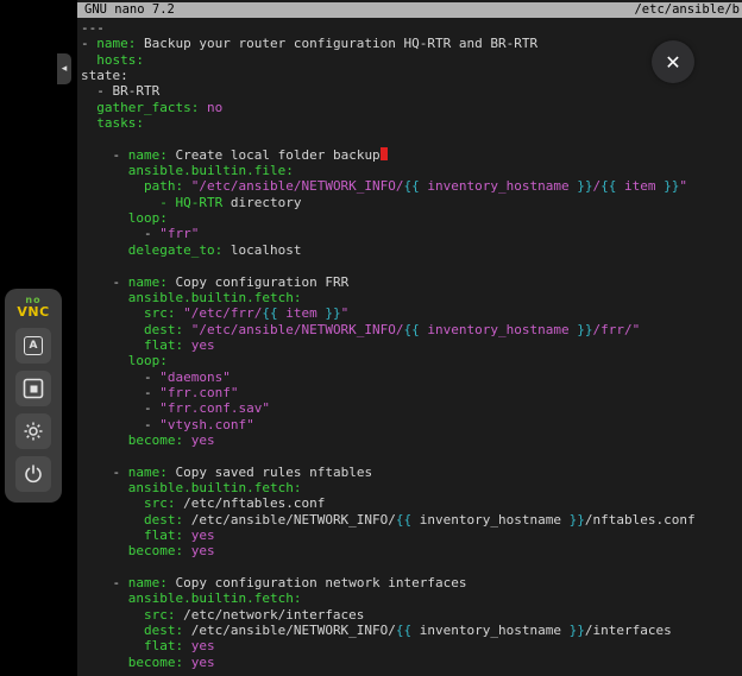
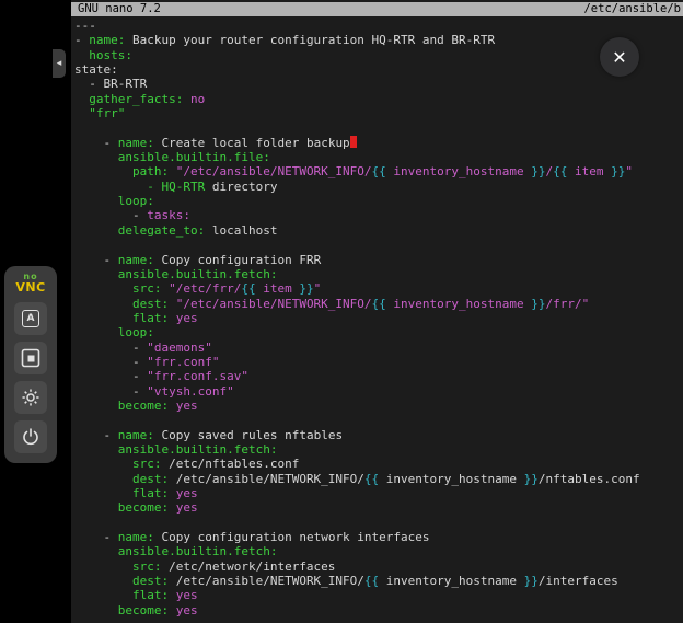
  GNU nano 7.2
  /etc/ansible/b
  ---
  - name: Backup your router configuration HQ-RTR and BR-RTR
  hosts:
  state:
  - BR-RTR
  gather_facts: no
- tasks:
+ "frr"
  - name: Create local folder backup
  ansible.builtin.file:
  path: "/etc/ansible/NETWORK_INFO/{{ inventory_hostname }}/{{ item }}"
  - HQ-RTR directory
  loop:
- - "frr"
+ - tasks:
  delegate_to: localhost
  - name: Copy configuration FRR
  ansible.builtin.fetch:
  src: "/etc/frr/{{ item }}"
  dest: "/etc/ansible/NETWORK_INFO/{{ inventory_hostname }}/frr/"
  flat: yes
  loop:
  - "daemons"
  - "frr.conf"
  - "frr.conf.sav"
  - "vtysh.conf"
  become: yes
  - name: Copy saved rules nftables
  ansible.builtin.fetch:
  src: /etc/nftables.conf
  dest: /etc/ansible/NETWORK_INFO/{{ inventory_hostname }}/nftables.conf
  flat: yes
  become: yes
  - name: Copy configuration network interfaces
  ansible.builtin.fetch:
  src: /etc/network/interfaces
  dest: /etc/ansible/NETWORK_INFO/{{ inventory_hostname }}/interfaces
  flat: yes
  become: yes
  ✕
  no
  VNC
  A
  ◂
